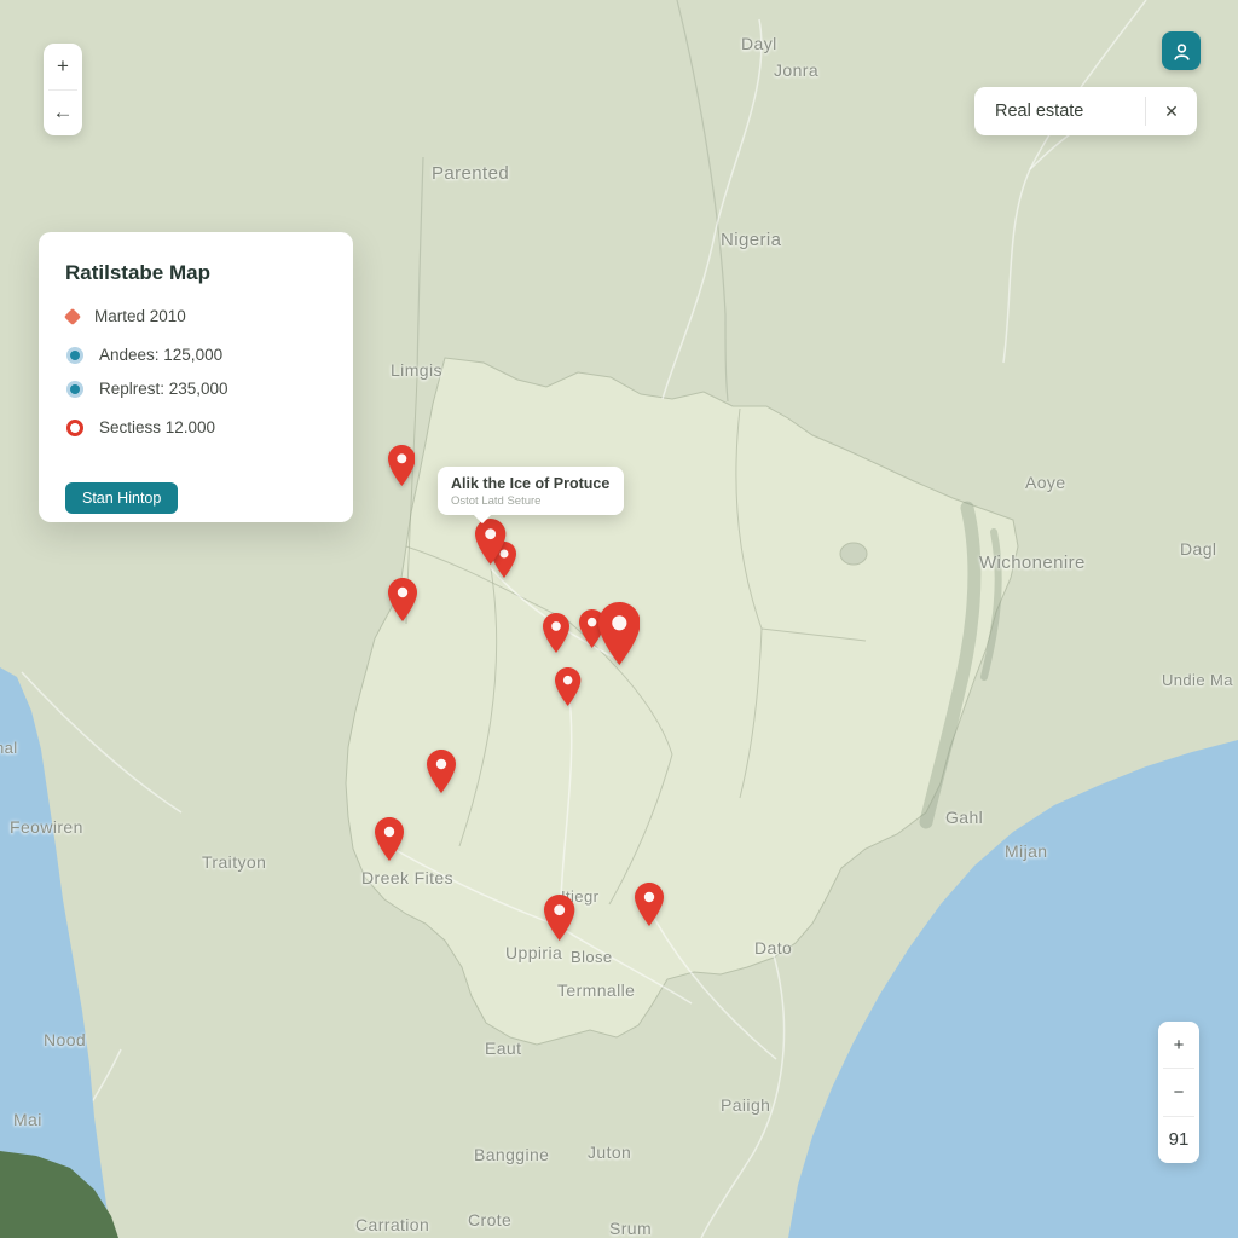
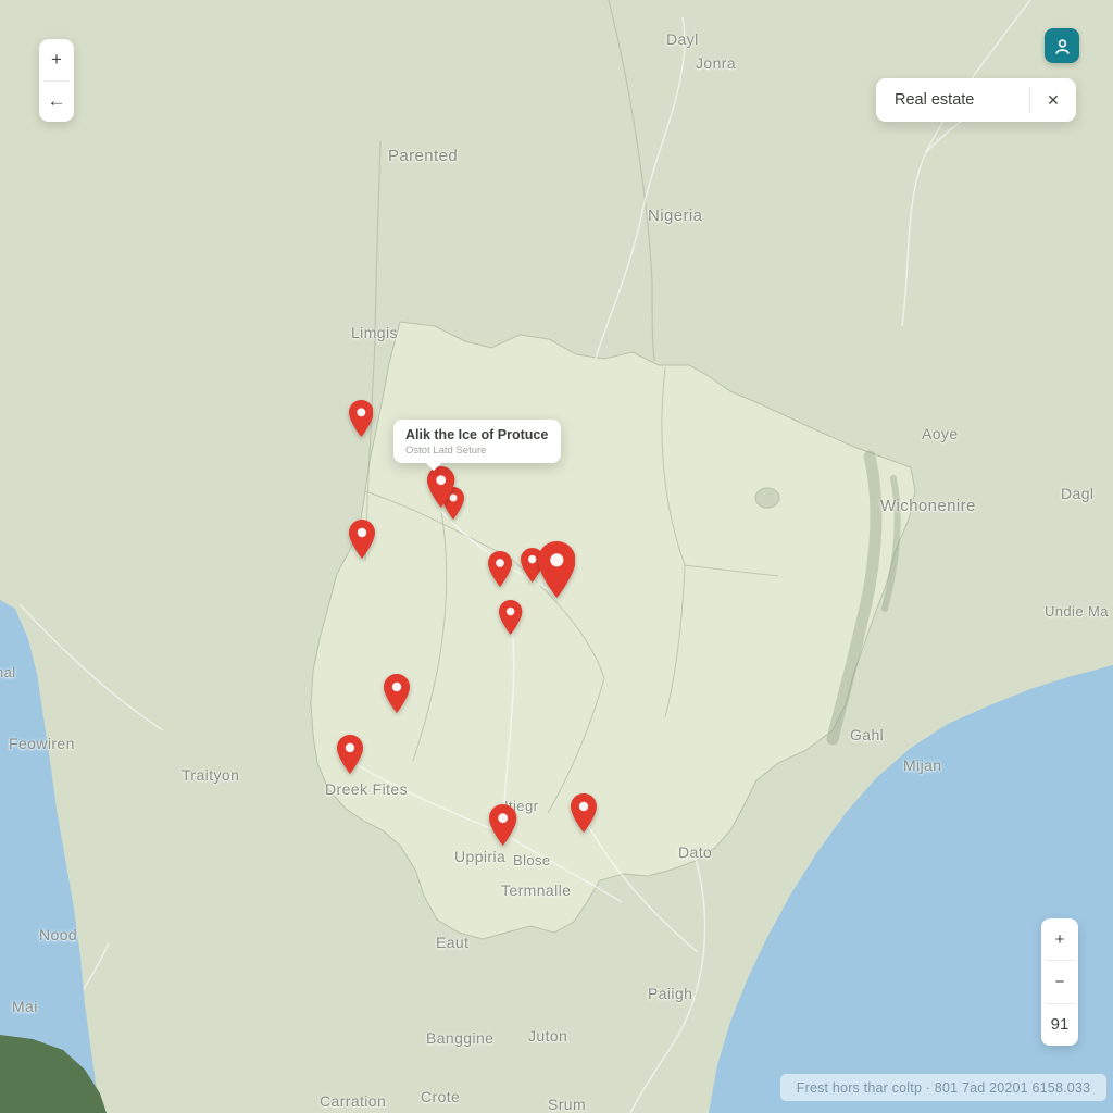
  Dayl
  Jonra
  Parented
  Nigeria
  Limgis
  Aoye
  Wichonenire
  Dagl
  Undie Ma
  Feowiren
  Traityon
  Dreek Fites
  tiegr
  Uppiria
  Blose
  Termnalle
  Gahl
  Mijan
  Dato
  Eaut
  Nood
  Mai
  Paiigh
  Banggine
  Juton
  Carration
  Crote
  Srum
  Alik the Ice of Protuce
  Ostot Latd Seture
  +
  ←
  Real estate
  ✕
- Ratilstabe Map
- Marted 2010
- Andees: 125,000
- Replrest: 235,000
- Sectiess 12.000
- Stan Hintop
  +
  −
  91
+ Frest hors thar coltp · 801 7ad 20201 6158.033
